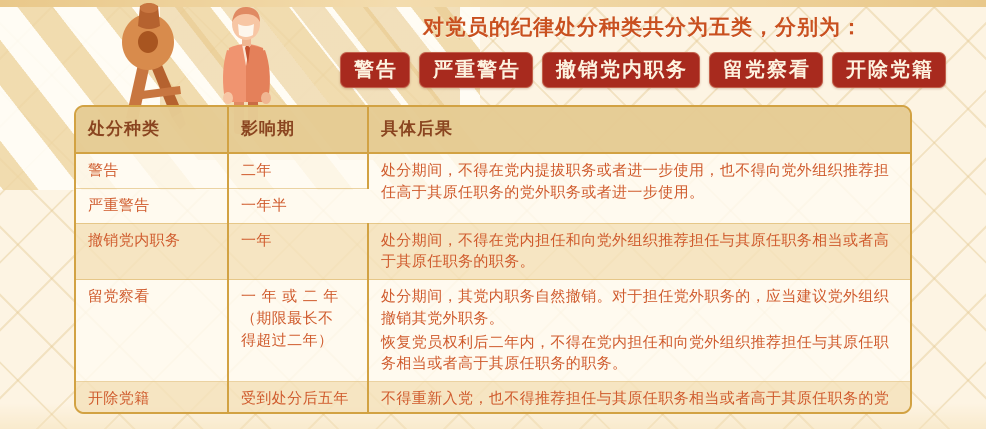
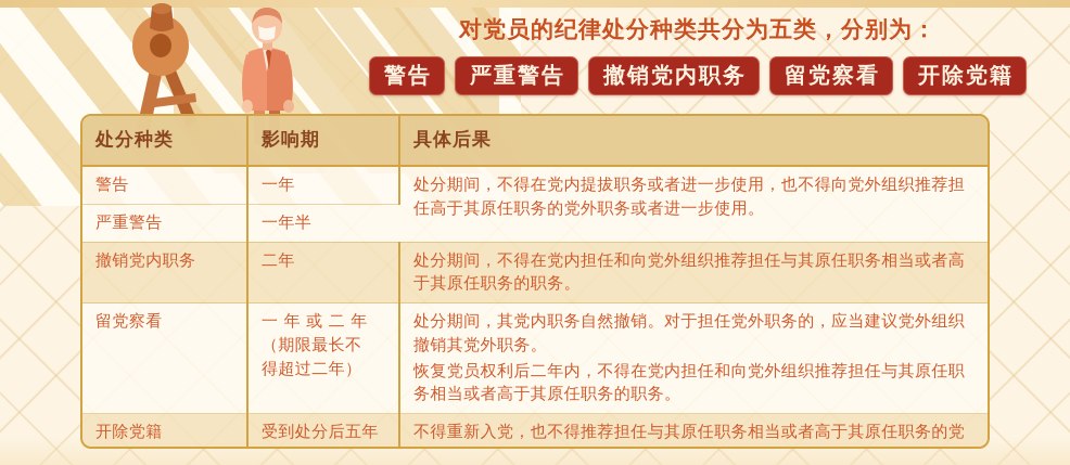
  对党员的纪律处分种类共分为五类，分别为：
  警告
  严重警告
  撤销党内职务
  留党察看
  开除党籍
  处分种类	影响期	具体后果
- 警告	二年	处分期间，不得在党内提拔职务或者进一步使用，也不得向党外组织推荐担任高于其原任职务的党外职务或者进一步使用。
+ 警告	一年	处分期间，不得在党内提拔职务或者进一步使用，也不得向党外组织推荐担任高于其原任职务的党外职务或者进一步使用。
  严重警告	一年半
- 撤销党内职务	一年	处分期间，不得在党内担任和向党外组织推荐担任与其原任职务相当或者高于其原任职务的职务。
+ 撤销党内职务	二年	处分期间，不得在党内担任和向党外组织推荐担任与其原任职务相当或者高于其原任职务的职务。
  留党察看	一 年 或 二 年 （期限最长不 得超过二年）	处分期间，其党内职务自然撤销。对于担任党外职务的，应当建议党外组织撤销其党外职务。 恢复党员权利后二年内，不得在党内担任和向党外组织推荐担任与其原任职务相当或者高于其原任职务的职务。
  开除党籍	受到处分后五年	不得重新入党，也不得推荐担任与其原任职务相当或者高于其原任职务的党
